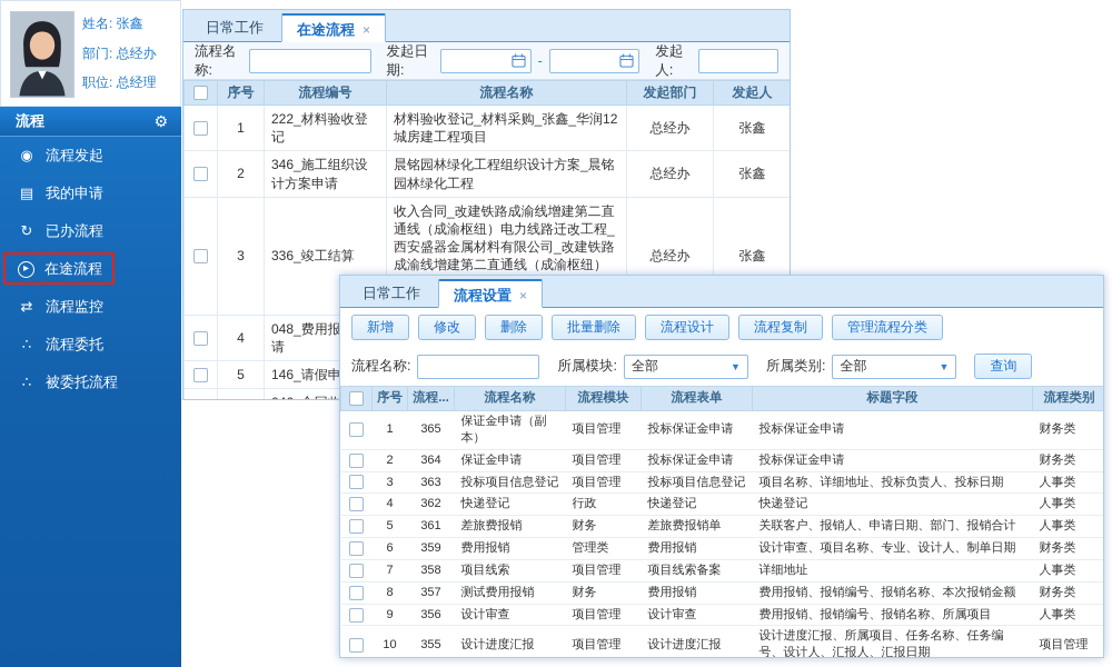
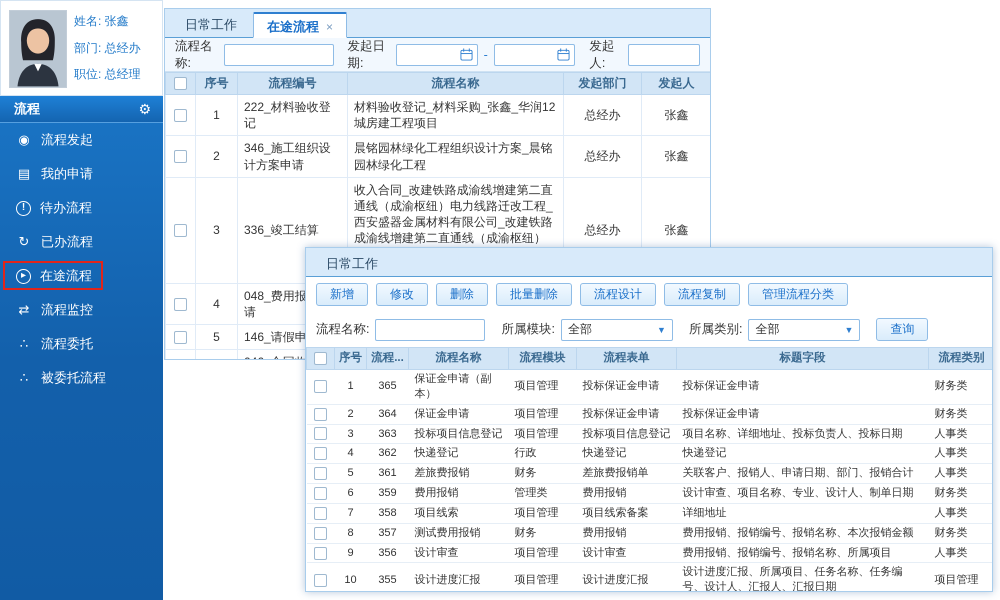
  姓名: 张鑫
  部门: 总经办
  职位: 总经理
  流程
  ⚙
  ◉
  流程发起
  ▤
  我的申请
+ !
+ 待办流程
  ↻
  已办流程
  ▸
  在途流程
  ⇄
  流程监控
  ∴
  流程委托
  ∴
  被委托流程
  日常工作
  在途流程 ×
  流程名称:
  发起日期:
  -
  发起人:
  	序号	流程编号	流程名称	发起部门	发起人
  	1	222_材料验收登记	材料验收登记_材料采购_张鑫_华润12城房建工程项目	总经办	张鑫
  	2	346_施工组织设计方案申请	晨铭园林绿化工程组织设计方案_晨铭园林绿化工程	总经办	张鑫
  	4	048_费用报请
  	5	146_请假申
  日常工作
- 流程设置 ×
  新增
  修改
  删除
  批量删除
  流程设计
  流程复制
  管理流程分类
  流程名称:
  所属模块:
  全部
  ▼
  所属类别:
  全部
  ▼
  查询
  	序号	流程...	流程名称	流程模块	流程表单	标题字段	流程类别
  	1	365	保证金申请（副本）	项目管理	投标保证金申请	投标保证金申请	财务类
  	2	364	保证金申请	项目管理	投标保证金申请	投标保证金申请	财务类
  	3	363	投标项目信息登记	项目管理	投标项目信息登记	项目名称、详细地址、投标负责人、投标日期	人事类
  	4	362	快递登记	行政	快递登记	快递登记	人事类
  	5	361	差旅费报销	财务	差旅费报销单	关联客户、报销人、申请日期、部门、报销合计	人事类
  	6	359	费用报销	管理类	费用报销	设计审查、项目名称、专业、设计人、制单日期	财务类
  	7	358	项目线索	项目管理	项目线索备案	详细地址	人事类
  	8	357	测试费用报销	财务	费用报销	费用报销、报销编号、报销名称、本次报销金额	财务类
  	9	356	设计审查	项目管理	设计审查	费用报销、报销编号、报销名称、所属项目	人事类
  	10	355	设计进度汇报	项目管理	设计进度汇报	设计进度汇报、所属项目、任务名称、任务编号、设计人、汇报人、汇报日期	项目管理
